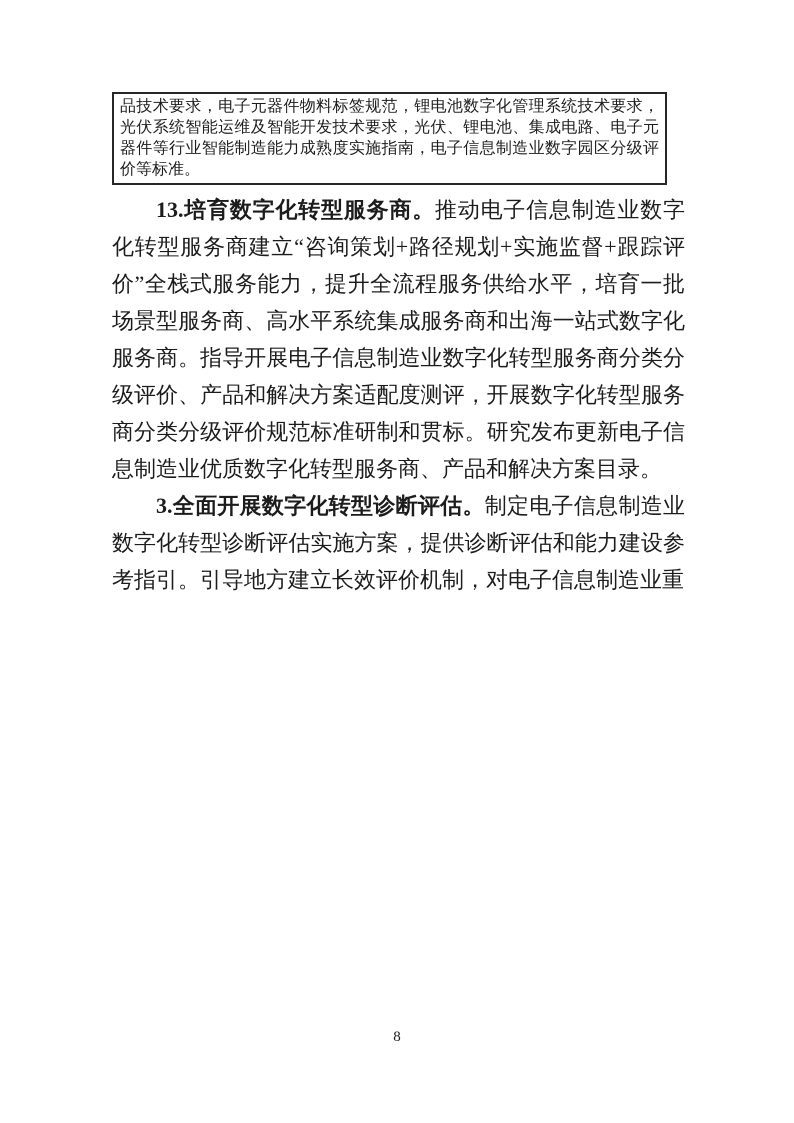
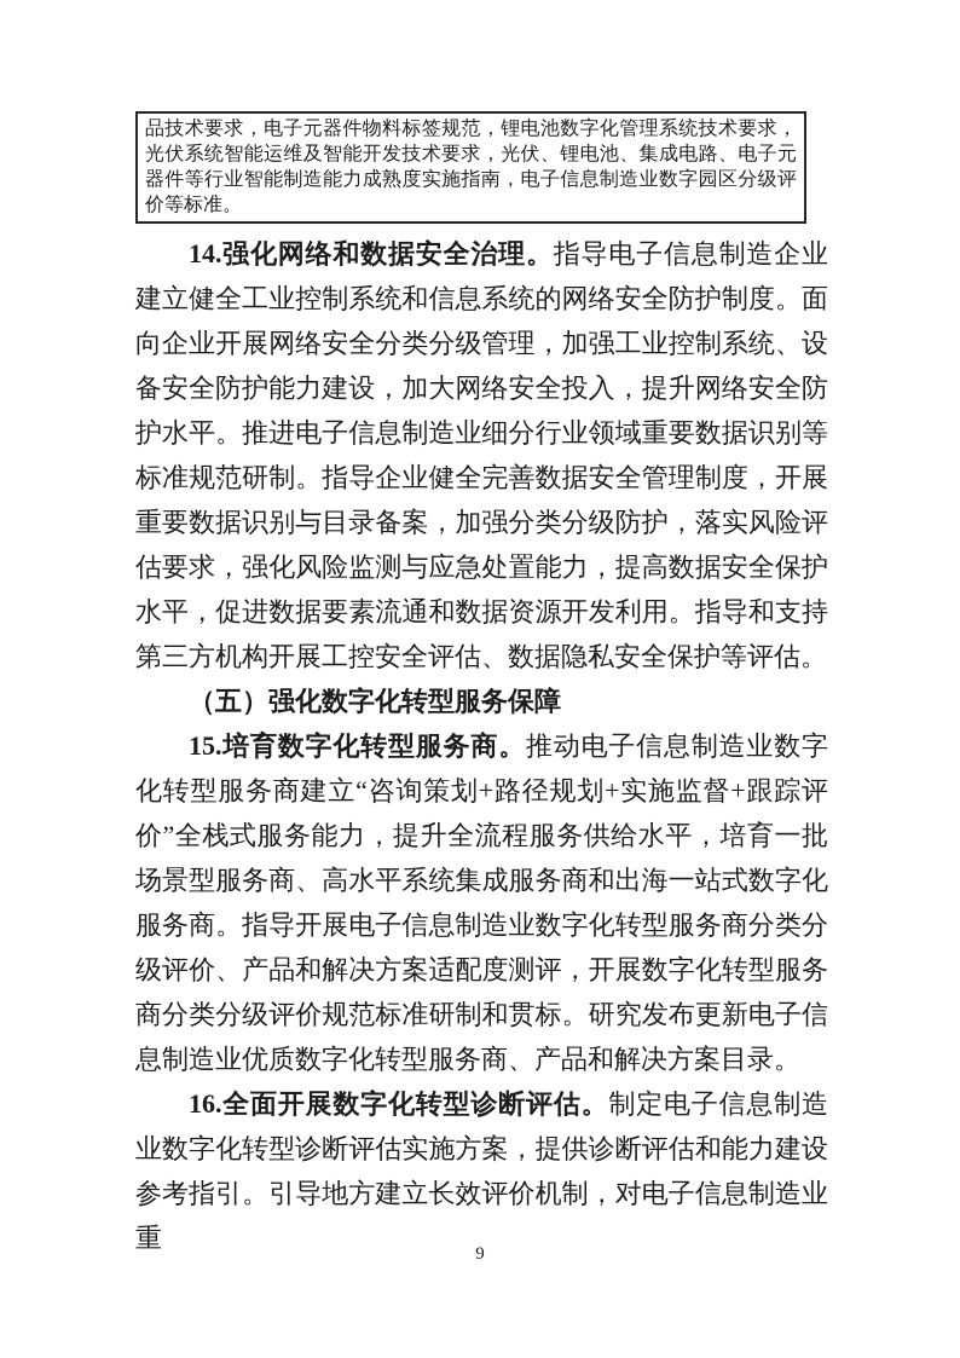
  品技术要求，电子元器件物料标签规范，锂电池数字化管理系统技术要求，光伏系统智能运维及智能开发技术要求，光伏、锂电池、集成电路、电子元器件等行业智能制造能力成熟度实施指南，电子信息制造业数字园区分级评价等标准。
+ 14.强化网络和数据安全治理。指导电子信息制造企业建立健全工业控制系统和信息系统的网络安全防护制度。面向企业开展网络安全分类分级管理，加强工业控制系统、设备安全防护能力建设，加大网络安全投入，提升网络安全防护水平。推进电子信息制造业细分行业领域重要数据识别等标准规范研制。指导企业健全完善数据安全管理制度，开展重要数据识别与目录备案，加强分类分级防护，落实风险评估要求，强化风险监测与应急处置能力，提高数据安全保护水平，促进数据要素流通和数据资源开发利用。指导和支持第三方机构开展工控安全评估、数据隐私安全保护等评估。
+ （五）强化数字化转型服务保障
- 13.培育数字化转型服务商。推动电子信息制造业数字化转型服务商建立“咨询策划+路径规划+实施监督+跟踪评价”全栈式服务能力，提升全流程服务供给水平，培育一批场景型服务商、高水平系统集成服务商和出海一站式数字化服务商。指导开展电子信息制造业数字化转型服务商分类分级评价、产品和解决方案适配度测评，开展数字化转型服务商分类分级评价规范标准研制和贯标。研究发布更新电子信息制造业优质数字化转型服务商、产品和解决方案目录。
+ 15.培育数字化转型服务商。推动电子信息制造业数字化转型服务商建立“咨询策划+路径规划+实施监督+跟踪评价”全栈式服务能力，提升全流程服务供给水平，培育一批场景型服务商、高水平系统集成服务商和出海一站式数字化服务商。指导开展电子信息制造业数字化转型服务商分类分级评价、产品和解决方案适配度测评，开展数字化转型服务商分类分级评价规范标准研制和贯标。研究发布更新电子信息制造业优质数字化转型服务商、产品和解决方案目录。
- 3.全面开展数字化转型诊断评估。制定电子信息制造业数字化转型诊断评估实施方案，提供诊断评估和能力建设参考指引。引导地方建立长效评价机制，对电子信息制造业重
+ 16.全面开展数字化转型诊断评估。制定电子信息制造业数字化转型诊断评估实施方案，提供诊断评估和能力建设参考指引。引导地方建立长效评价机制，对电子信息制造业重
- 8
+ 9
